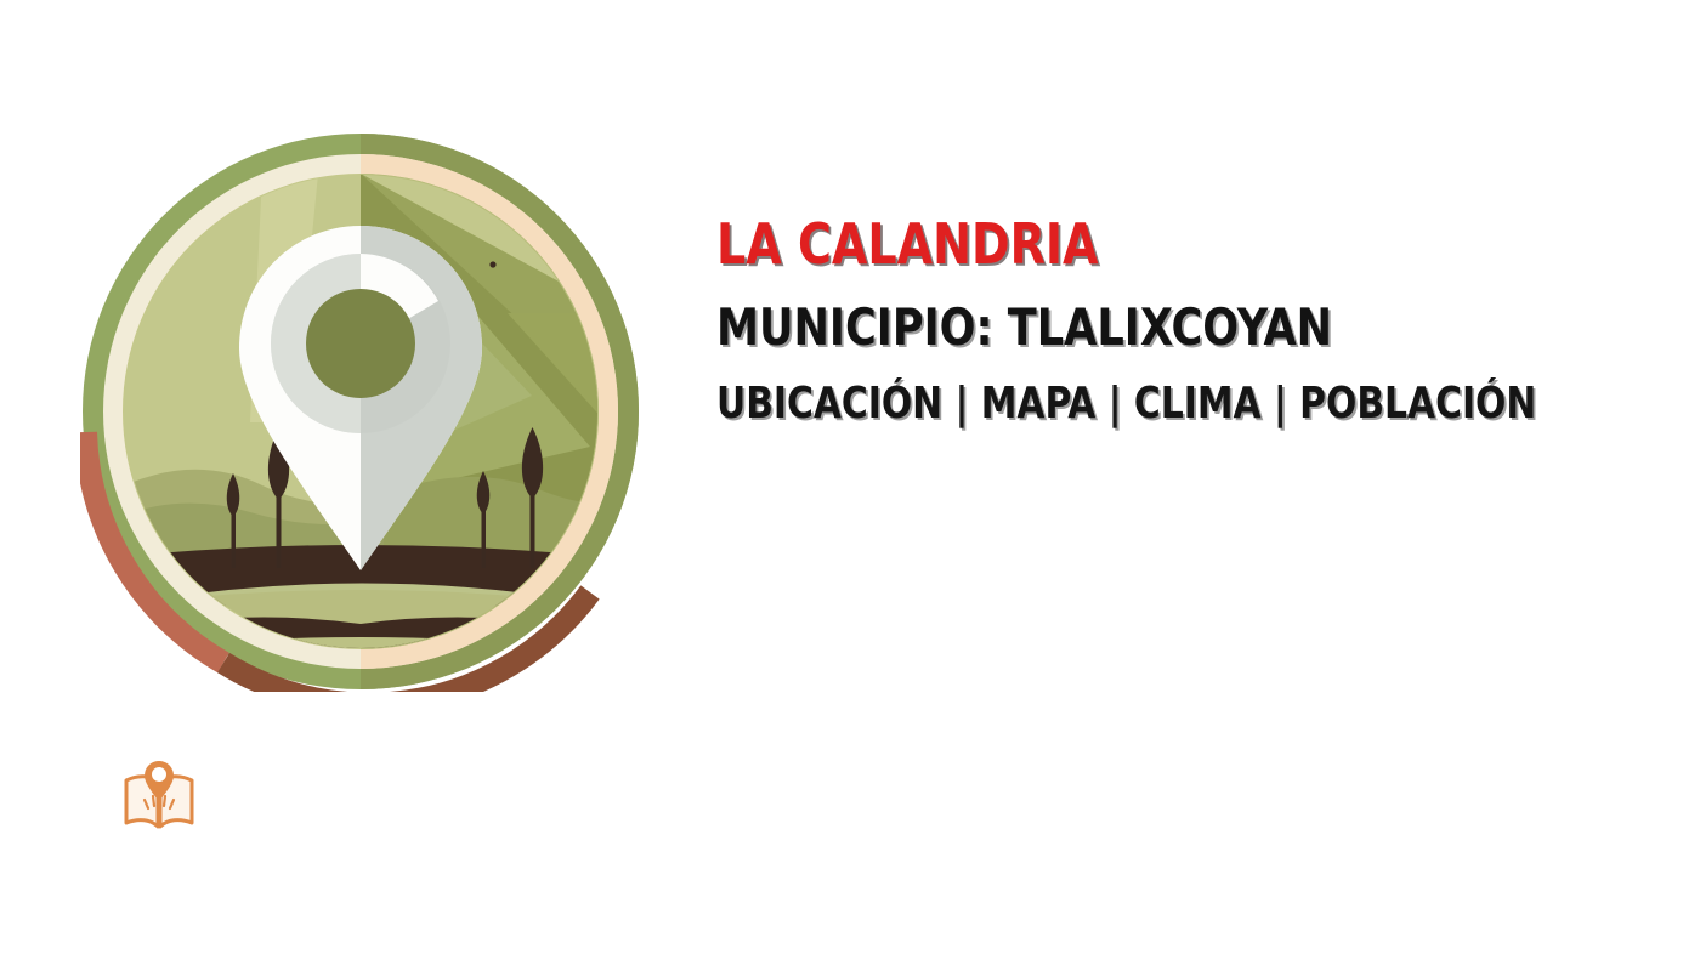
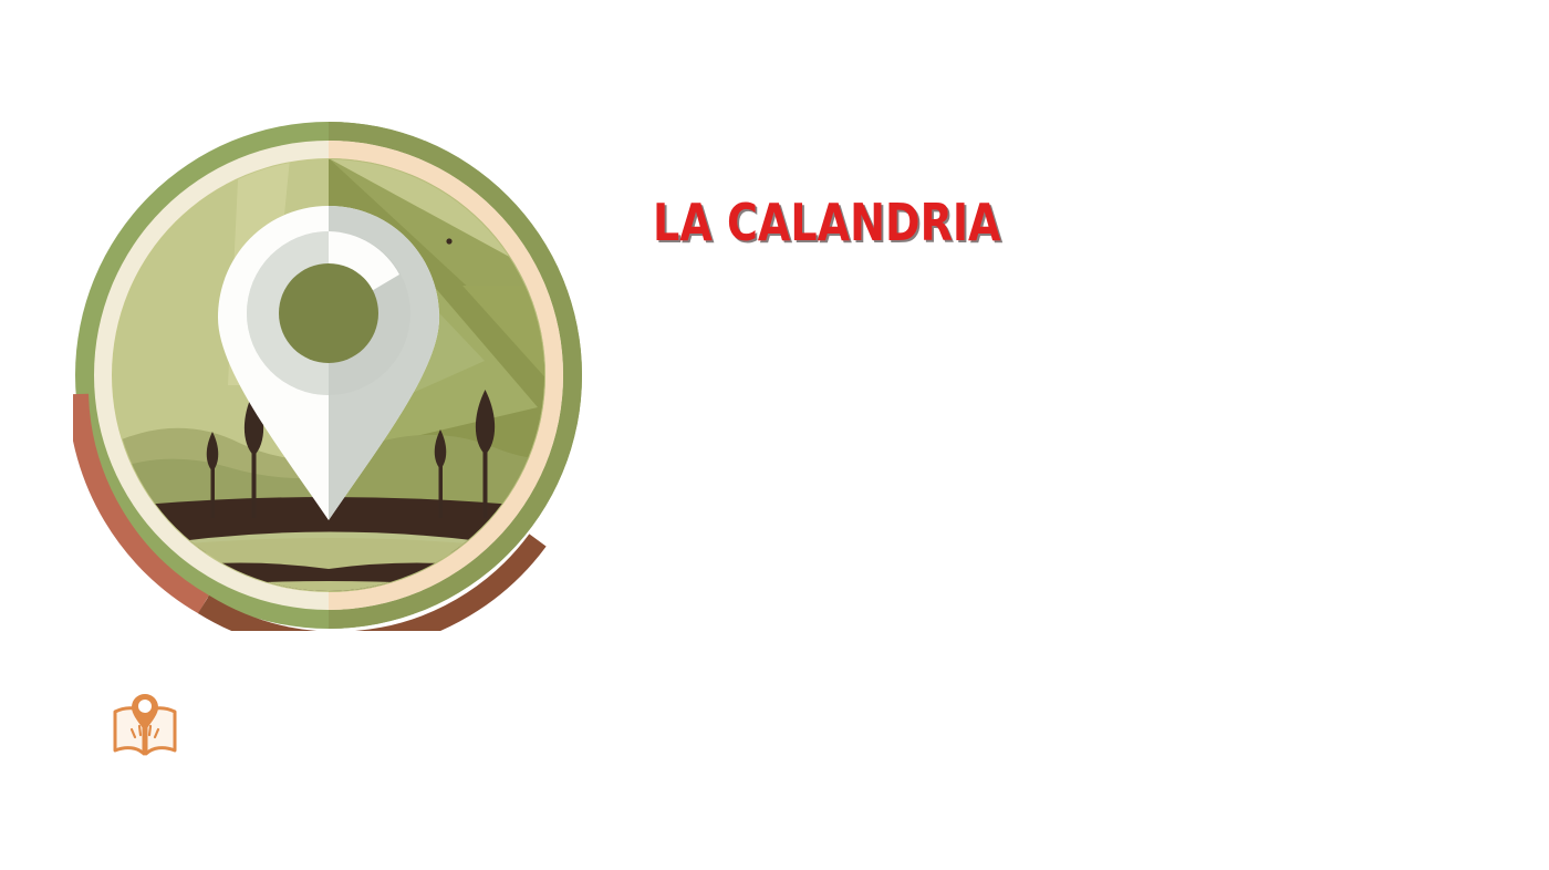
  LA CALANDRIA
- MUNICIPIO: TLALIXCOYAN
- UBICACIÓN | MAPA | CLIMA | POBLACIÓN
